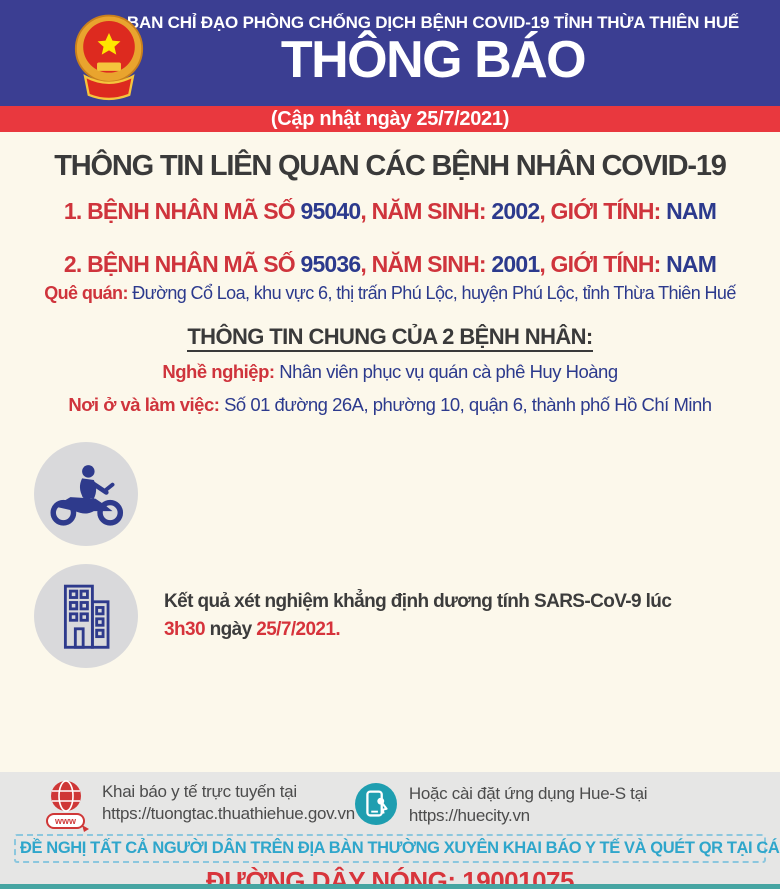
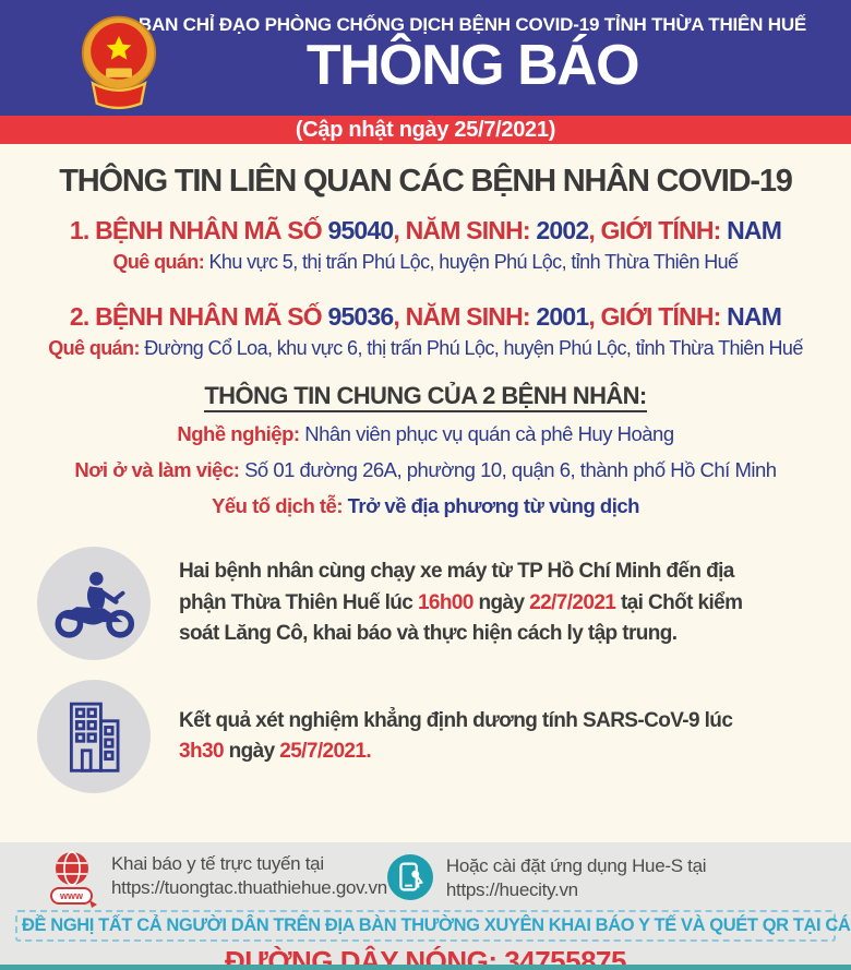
  BAN CHỈ ĐẠO PHÒNG CHỐNG DỊCH BỆNH COVID-19 TỈNH THỪA THIÊN HUẾ
  THÔNG BÁO
  (Cập nhật ngày 25/7/2021)
  THÔNG TIN LIÊN QUAN CÁC BỆNH NHÂN COVID-19
  1. BỆNH NHÂN MÃ SỐ 95040, NĂM SINH: 2002, GIỚI TÍNH: NAM
+ Quê quán: Khu vực 5, thị trấn Phú Lộc, huyện Phú Lộc, tỉnh Thừa Thiên Huế
  2. BỆNH NHÂN MÃ SỐ 95036, NĂM SINH: 2001, GIỚI TÍNH: NAM
  Quê quán: Đường Cổ Loa, khu vực 6, thị trấn Phú Lộc, huyện Phú Lộc, tỉnh Thừa Thiên Huế
  THÔNG TIN CHUNG CỦA 2 BỆNH NHÂN:
  Nghề nghiệp: Nhân viên phục vụ quán cà phê Huy Hoàng
  Nơi ở và làm việc: Số 01 đường 26A, phường 10, quận 6, thành phố Hồ Chí Minh
+ Yếu tố dịch tễ: Trở về địa phương từ vùng dịch
+ Hai bệnh nhân cùng chạy xe máy từ TP Hồ Chí Minh đến địa phận Thừa Thiên Huế lúc 16h00 ngày 22/7/2021 tại Chốt kiểm soát Lăng Cô, khai báo và thực hiện cách ly tập trung.
  Kết quả xét nghiệm khẳng định dương tính SARS-CoV-9 lúc 3h30 ngày 25/7/2021.
  www
  Khai báo y tế trực tuyến tại
  https://tuongtac.thuathiehue.gov.vn
  Hoặc cài đặt ứng dụng Hue-S tại https://huecity.vn
  ĐỀ NGHỊ TẤT CẢ NGƯỜI DÂN TRÊN ĐỊA BÀN THƯỜNG XUYÊN KHAI BÁO Y TẾ VÀ QUÉT QR TẠI CÁ
- ĐƯỜNG DÂY NÓNG: 19001075
+ ĐƯỜNG DÂY NÓNG: 34755875
